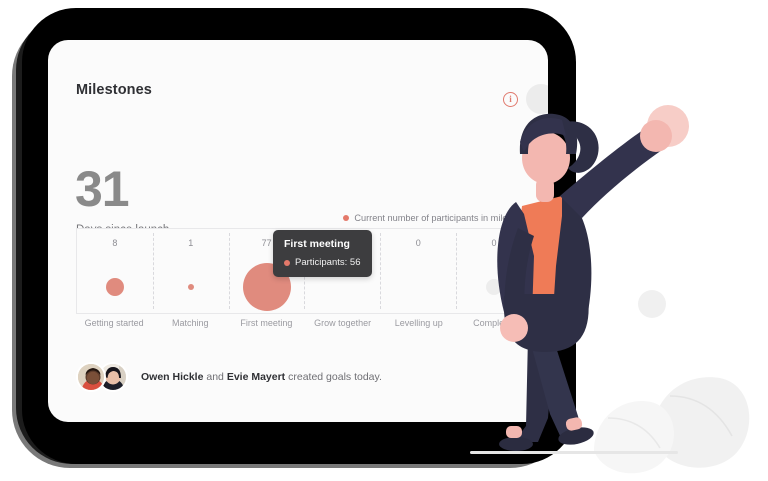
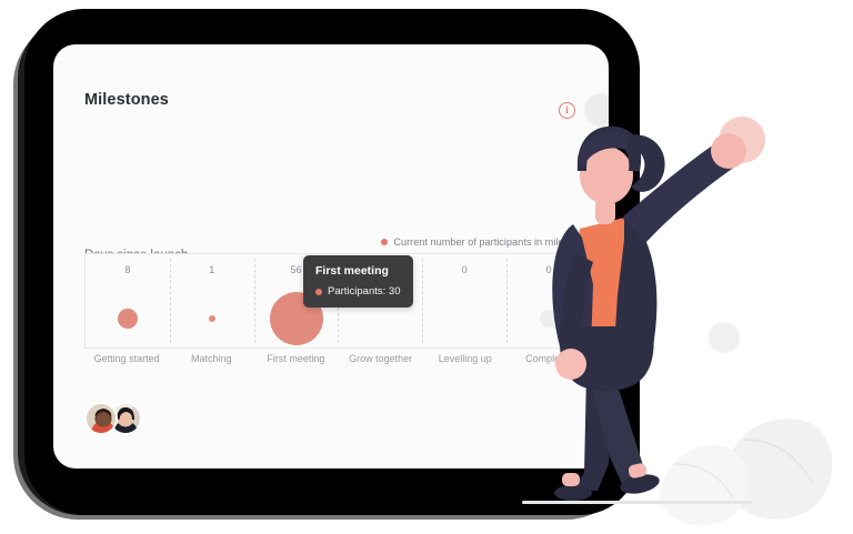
  Milestones
  i
- 31
  Current number of participants in mil
  8
  1
- 77
+ 56
  0
  0
  Getting started
  Matching
  First meeting
  Grow together
  Levelling up
  First meeting
- Participants: 56
+ Participants: 30
- Owen Hickle and Evie Mayert created goals today.
